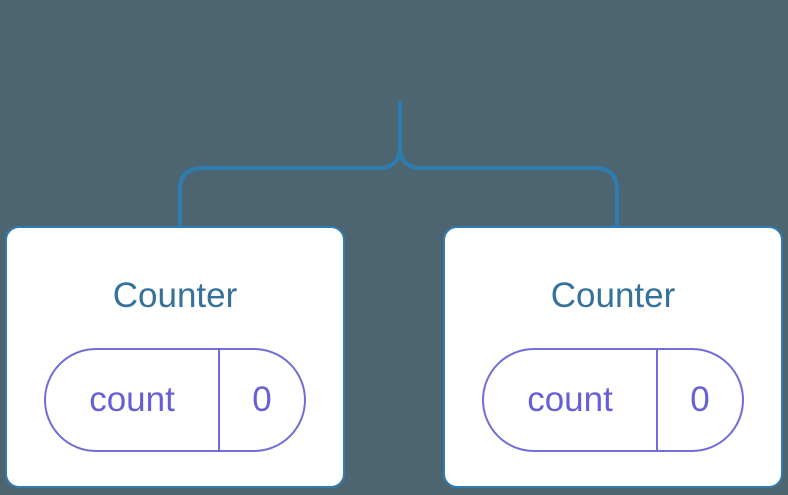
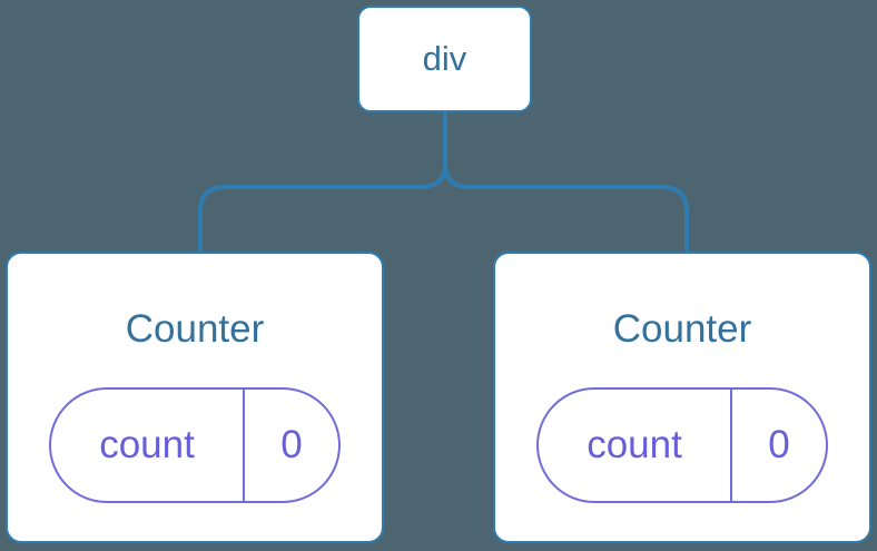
+ div
  Counter
  count
  0
  Counter
  count
  0
